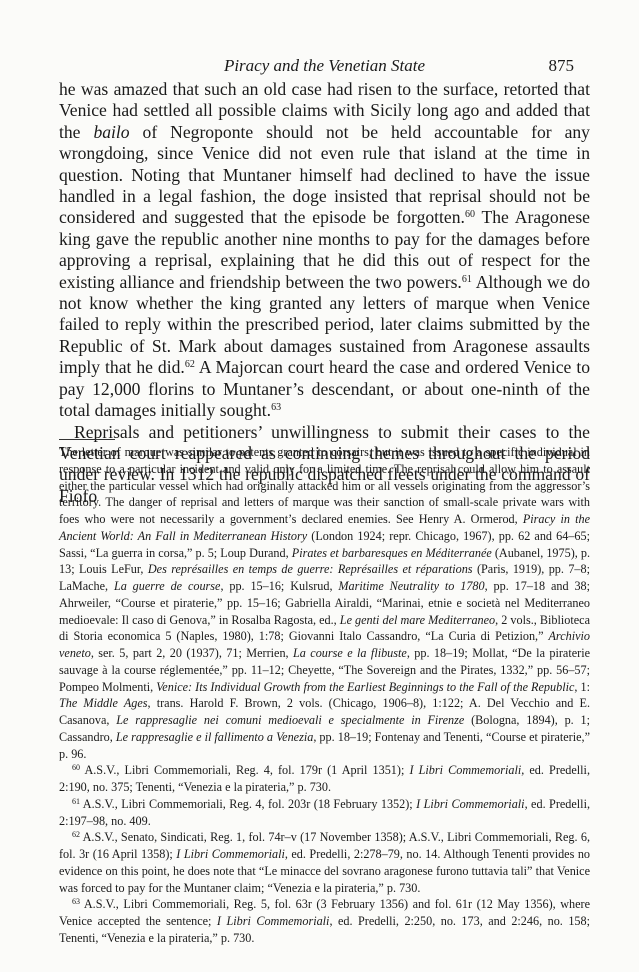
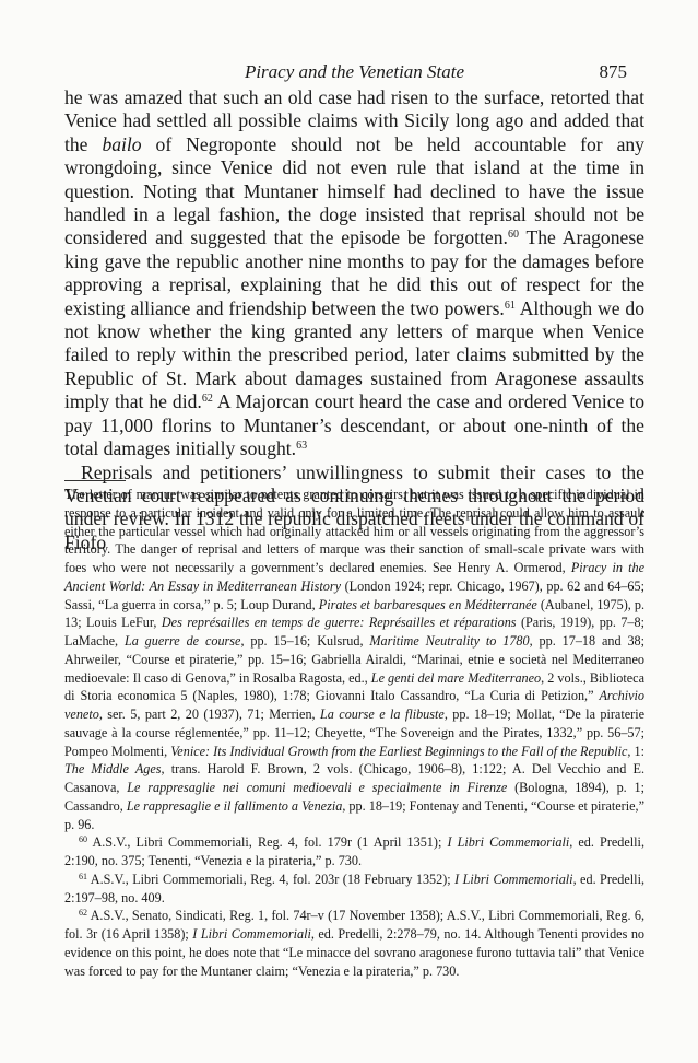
  Piracy and the Venetian State
  875
- he was amazed that such an old case had risen to the surface, retorted that Venice had settled all possible claims with Sicily long ago and added that the bailo of Negroponte should not be held accountable for any wrongdoing, since Venice did not even rule that island at the time in question. Noting that Muntaner himself had declined to have the issue handled in a legal fashion, the doge insisted that reprisal should not be considered and suggested that the episode be forgotten.60 The Aragonese king gave the republic another nine months to pay for the damages before approving a reprisal, explaining that he did this out of respect for the existing alliance and friendship between the two powers.61 Although we do not know whether the king granted any letters of marque when Venice failed to reply within the prescribed period, later claims submitted by the Republic of St. Mark about damages sustained from Aragonese assaults imply that he did.62 A Majorcan court heard the case and ordered Venice to pay 12,000 florins to Muntaner’s descendant, or about one-ninth of the total damages initially sought.63
+ he was amazed that such an old case had risen to the surface, retorted that Venice had settled all possible claims with Sicily long ago and added that the bailo of Negroponte should not be held accountable for any wrongdoing, since Venice did not even rule that island at the time in question. Noting that Muntaner himself had declined to have the issue handled in a legal fashion, the doge insisted that reprisal should not be considered and suggested that the episode be forgotten.60 The Aragonese king gave the republic another nine months to pay for the damages before approving a reprisal, explaining that he did this out of respect for the existing alliance and friendship between the two powers.61 Although we do not know whether the king granted any letters of marque when Venice failed to reply within the prescribed period, later claims submitted by the Republic of St. Mark about damages sustained from Aragonese assaults imply that he did.62 A Majorcan court heard the case and ordered Venice to pay 11,000 florins to Muntaner’s descendant, or about one-ninth of the total damages initially sought.63
  Reprisals and petitioners’ unwillingness to submit their cases to the Vene­tian court reappeared as continuing themes throughout the period under review. In 1312 the republic dispatched fleets under the command of Fiofo
- The letter of marque was similar to patents granted to corsairs, but it was issued to a specific individual in response to a particular incident and valid only for a limited time. The reprisal could allow him to assault either the particular vessel which had originally attacked him or all vessels originating from the aggressor’s territory. The danger of reprisal and letters of marque was their sanction of small-scale private wars with foes who were not necessarily a government’s declared enemies. See Henry A. Ormerod, Piracy in the Ancient World: An Fall in Mediterranean History (London 1924; repr. Chicago, 1967), pp. 62 and 64–65; Sassi, “La guerra in corsa,” p. 5; Loup Durand, Pirates et barbaresques en Méditerranée (Aubanel, 1975), p. 13; Louis LeFur, Des représailles en temps de guerre: Représailles et réparations (Paris, 1919), pp. 7–8; LaMache, La guerre de course, pp. 15–16; Kulsrud, Maritime Neutrality to 1780, pp. 17–18 and 38; Ahrweiler, “Course et piraterie,” pp. 15–16; Gabriella Airaldi, “Marinai, etnie e società nel Mediterraneo medioevale: Il caso di Genova,” in Rosalba Ragosta, ed., Le genti del mare Mediterraneo, 2 vols., Biblioteca di Storia economica 5 (Naples, 1980), 1:78; Giovanni Italo Cassandro, “La Curia di Petizion,” Archivio veneto, ser. 5, part 2, 20 (1937), 71; Merrien, La course e la flibuste, pp. 18–19; Mollat, “De la piraterie sauvage à la course réglementée,” pp. 11–12; Cheyette, “The Sovereign and the Pirates, 1332,” pp. 56–57; Pompeo Molmenti, Venice: Its Individual Growth from the Earliest Begin­nings to the Fall of the Republic, 1: The Middle Ages, trans. Harold F. Brown, 2 vols. (Chicago, 1906–8), 1:122; A. Del Vecchio and E. Casanova, Le rappresaglie nei comuni medioevali e specialmente in Firenze (Bologna, 1894), p. 1; Cassandro, Le rappresaglie e il fallimento a Venezia, pp. 18–19; Fontenay and Tenenti, “Course et piraterie,” p. 96.
+ The letter of marque was similar to patents granted to corsairs, but it was issued to a specific individual in response to a particular incident and valid only for a limited time. The reprisal could allow him to assault either the particular vessel which had originally attacked him or all vessels originating from the aggressor’s territory. The danger of reprisal and letters of marque was their sanction of small-scale private wars with foes who were not necessarily a government’s declared enemies. See Henry A. Ormerod, Piracy in the Ancient World: An Essay in Mediterranean History (London 1924; repr. Chicago, 1967), pp. 62 and 64–65; Sassi, “La guerra in corsa,” p. 5; Loup Durand, Pirates et barbaresques en Méditerranée (Aubanel, 1975), p. 13; Louis LeFur, Des représailles en temps de guerre: Représailles et réparations (Paris, 1919), pp. 7–8; LaMache, La guerre de course, pp. 15–16; Kulsrud, Maritime Neutrality to 1780, pp. 17–18 and 38; Ahrweiler, “Course et piraterie,” pp. 15–16; Gabriella Airaldi, “Marinai, etnie e società nel Mediterraneo medioevale: Il caso di Genova,” in Rosalba Ragosta, ed., Le genti del mare Mediterraneo, 2 vols., Biblioteca di Storia economica 5 (Naples, 1980), 1:78; Giovanni Italo Cassandro, “La Curia di Petizion,” Archivio veneto, ser. 5, part 2, 20 (1937), 71; Merrien, La course e la flibuste, pp. 18–19; Mollat, “De la piraterie sauvage à la course réglementée,” pp. 11–12; Cheyette, “The Sovereign and the Pirates, 1332,” pp. 56–57; Pompeo Molmenti, Venice: Its Individual Growth from the Earliest Begin­nings to the Fall of the Republic, 1: The Middle Ages, trans. Harold F. Brown, 2 vols. (Chicago, 1906–8), 1:122; A. Del Vecchio and E. Casanova, Le rappresaglie nei comuni medioevali e specialmente in Firenze (Bologna, 1894), p. 1; Cassandro, Le rappresaglie e il fallimento a Venezia, pp. 18–19; Fontenay and Tenenti, “Course et piraterie,” p. 96.
  60 A.S.V., Libri Commemoriali, Reg. 4, fol. 179r (1 April 1351); I Libri Commemoriali, ed. Predelli, 2:190, no. 375; Tenenti, “Venezia e la pirateria,” p. 730.
  61 A.S.V., Libri Commemoriali, Reg. 4, fol. 203r (18 February 1352); I Libri Commemoriali, ed. Predelli, 2:197–98, no. 409.
  62 A.S.V., Senato, Sindicati, Reg. 1, fol. 74r–v (17 November 1358); A.S.V., Libri Commemoriali, Reg. 6, fol. 3r (16 April 1358); I Libri Commemoriali, ed. Predelli, 2:278–79, no. 14. Although Tenenti provides no evidence on this point, he does note that “Le minacce del sovrano aragonese furono tuttavia tali” that Venice was forced to pay for the Muntaner claim; “Venezia e la pirateria,” p. 730.
- 63 A.S.V., Libri Commemoriali, Reg. 5, fol. 63r (3 February 1356) and fol. 61r (12 May 1356), where Venice accepted the sentence; I Libri Commemoriali, ed. Predelli, 2:250, no. 173, and 2:246, no. 158; Tenenti, “Venezia e la pirateria,” p. 730.
